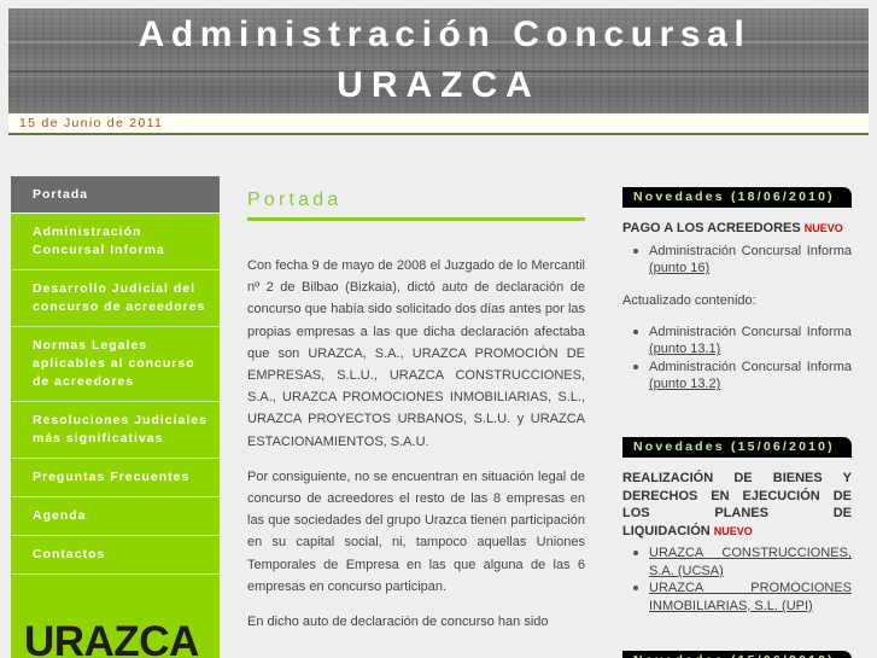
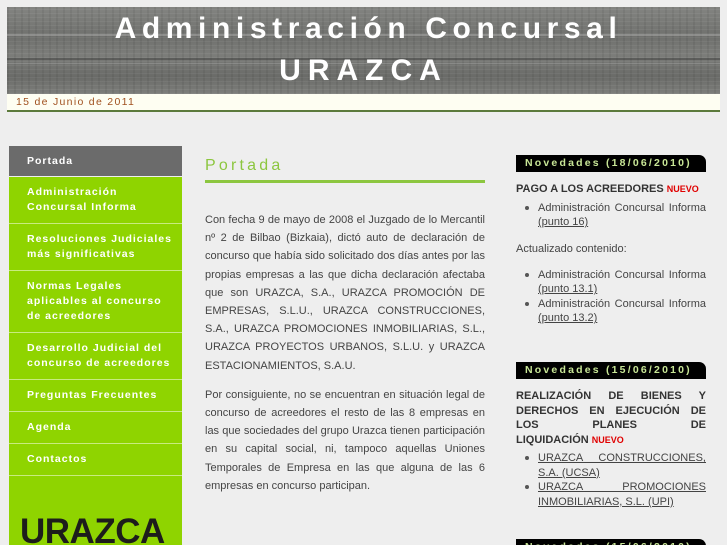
  Administración Concursal
  URAZCA
  15 de Junio de 2011
  Portada
  Administración Concursal Informa
- Desarrollo Judicial del concurso de acreedores
+ Resoluciones Judiciales más significativas
  Normas Legales aplicables al concurso de acreedores
- Resoluciones Judiciales más significativas
+ Desarrollo Judicial del concurso de acreedores
  Preguntas Frecuentes
  Agenda
  Contactos
  URAZCA
  Portada
  Con fecha 9 de mayo de 2008 el Juzgado de lo Mercantil nº 2 de Bilbao (Bizkaia), dictó auto de declaración de concurso que había sido solicitado dos días antes por las propias empresas a las que dicha declaración afectaba que son URAZCA, S.A., URAZCA PROMOCIÓN DE EMPRESAS, S.L.U., URAZCA CONSTRUCCIONES, S.A., URAZCA PROMOCIONES INMOBILIARIAS, S.L., URAZCA PROYECTOS URBANOS, S.L.U. y URAZCA ESTACIONAMIENTOS, S.A.U.
  Por consiguiente, no se encuentran en situación legal de concurso de acreedores el resto de las 8 empresas en las que sociedades del grupo Urazca tienen participación en su capital social, ni, tampoco aquellas Uniones Temporales de Empresa en las que alguna de las 6 empresas en concurso participan.
- En dicho auto de declaración de concurso han sido
  Novedades (18/06/2010)
  PAGO A LOS ACREEDORES NUEVO
  Administración Concursal Informa (punto 16)
  Actualizado contenido:
  Administración Concursal Informa (punto 13.1)
  Administración Concursal Informa (punto 13.2)
  Novedades (15/06/2010)
  REALIZACIÓN DE BIENES Y DERECHOS EN EJECUCIÓN DE LOS PLANES DE LIQUIDACIÓN NUEVO
  URAZCA CONSTRUCCIONES, S.A. (UCSA)
  URAZCA PROMOCIONES INMOBILIARIAS, S.L. (UPI)
